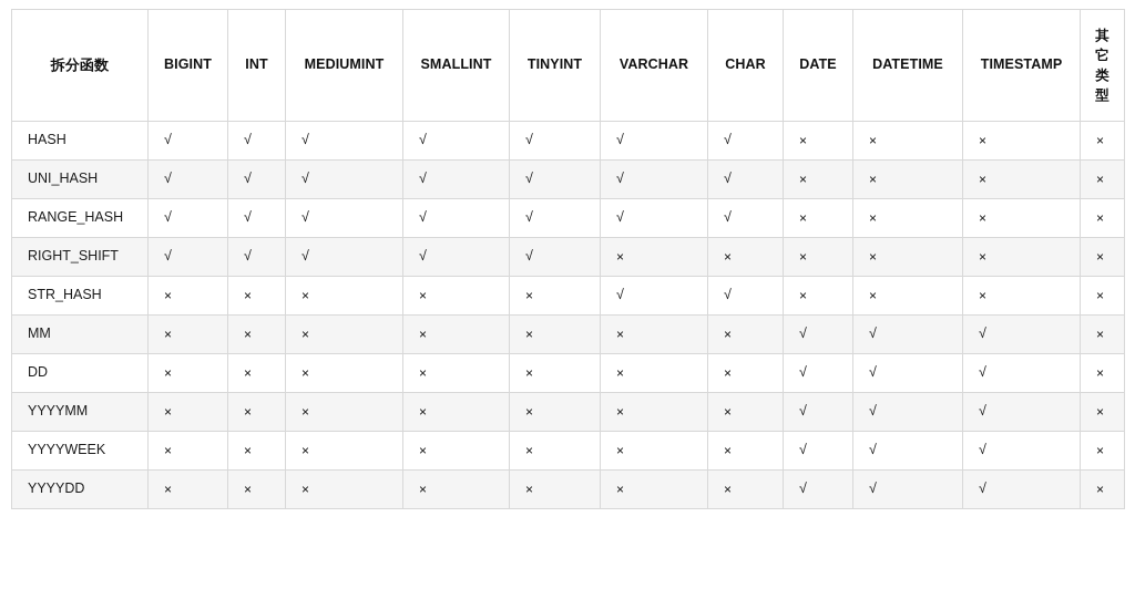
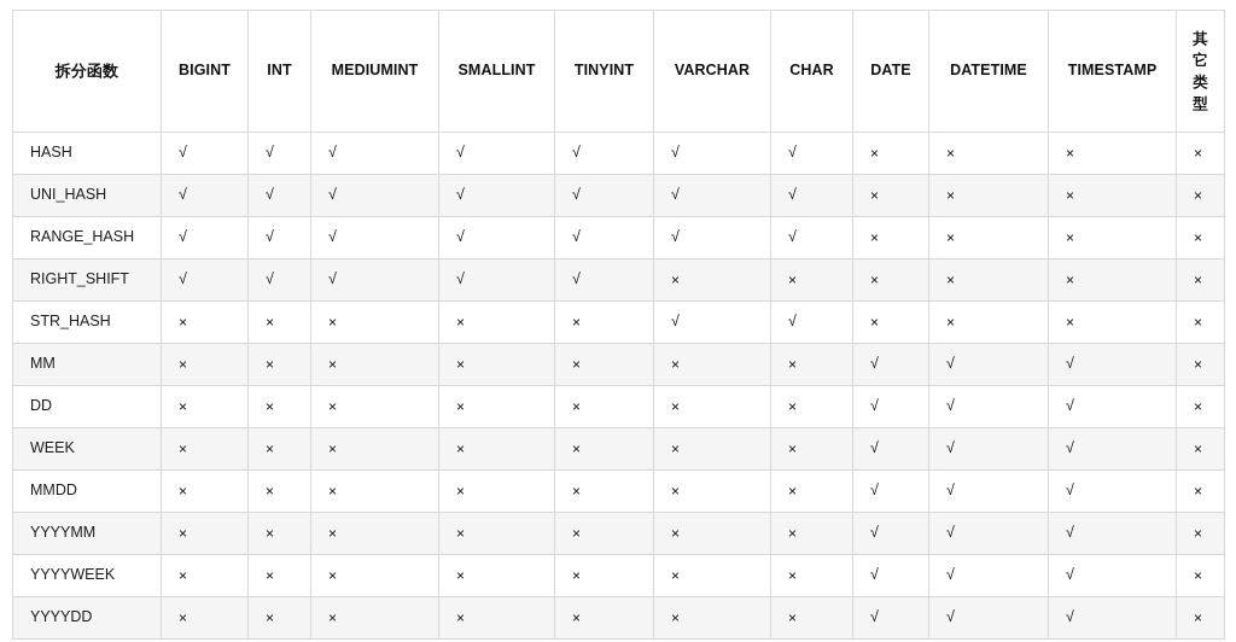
  拆分函数	BIGINT	INT	MEDIUMINT	SMALLINT	TINYINT	VARCHAR	CHAR	DATE	DATETIME	TIMESTAMP	其它类型
  HASH	√	√	√	√	√	√	√	×	×	×	×
  UNI_HASH	√	√	√	√	√	√	√	×	×	×	×
  RANGE_HASH	√	√	√	√	√	√	√	×	×	×	×
  RIGHT_SHIFT	√	√	√	√	√	×	×	×	×	×	×
  STR_HASH	×	×	×	×	×	√	√	×	×	×	×
  MM	×	×	×	×	×	×	×	√	√	√	×
  DD	×	×	×	×	×	×	×	√	√	√	×
+ WEEK	×	×	×	×	×	×	×	√	√	√	×
+ MMDD	×	×	×	×	×	×	×	√	√	√	×
  YYYYMM	×	×	×	×	×	×	×	√	√	√	×
  YYYYWEEK	×	×	×	×	×	×	×	√	√	√	×
  YYYYDD	×	×	×	×	×	×	×	√	√	√	×
